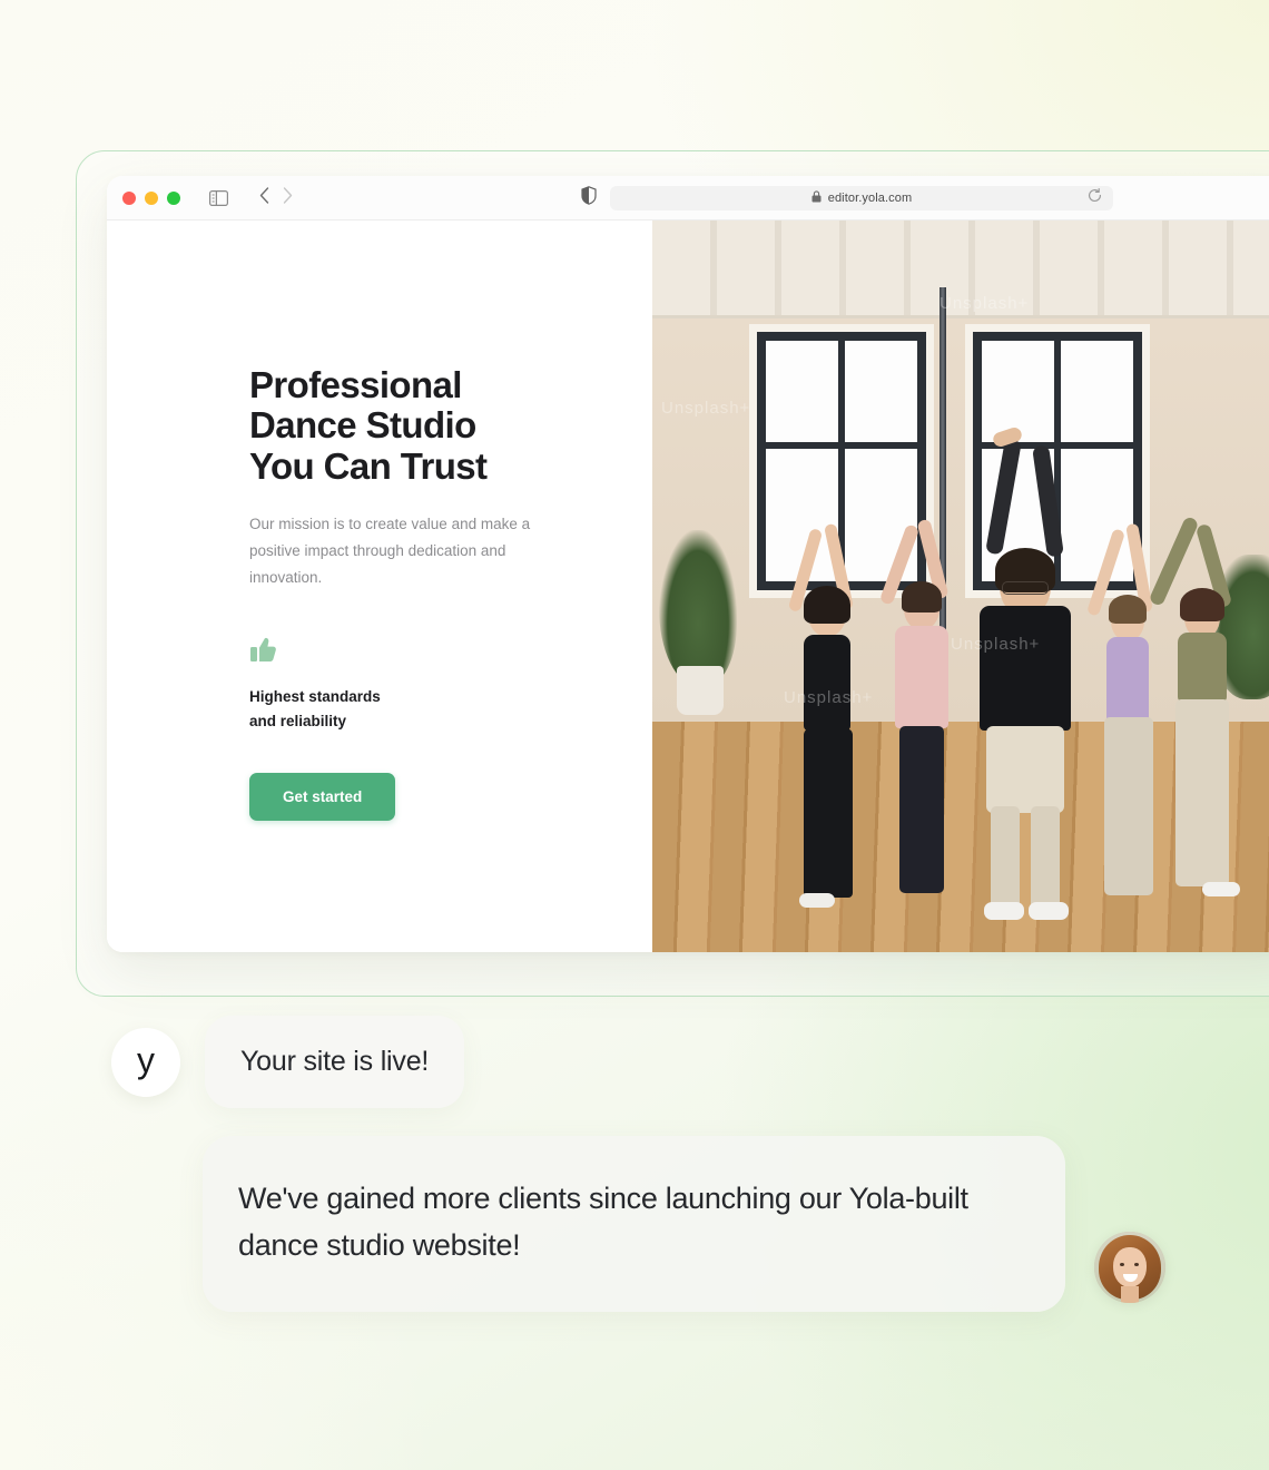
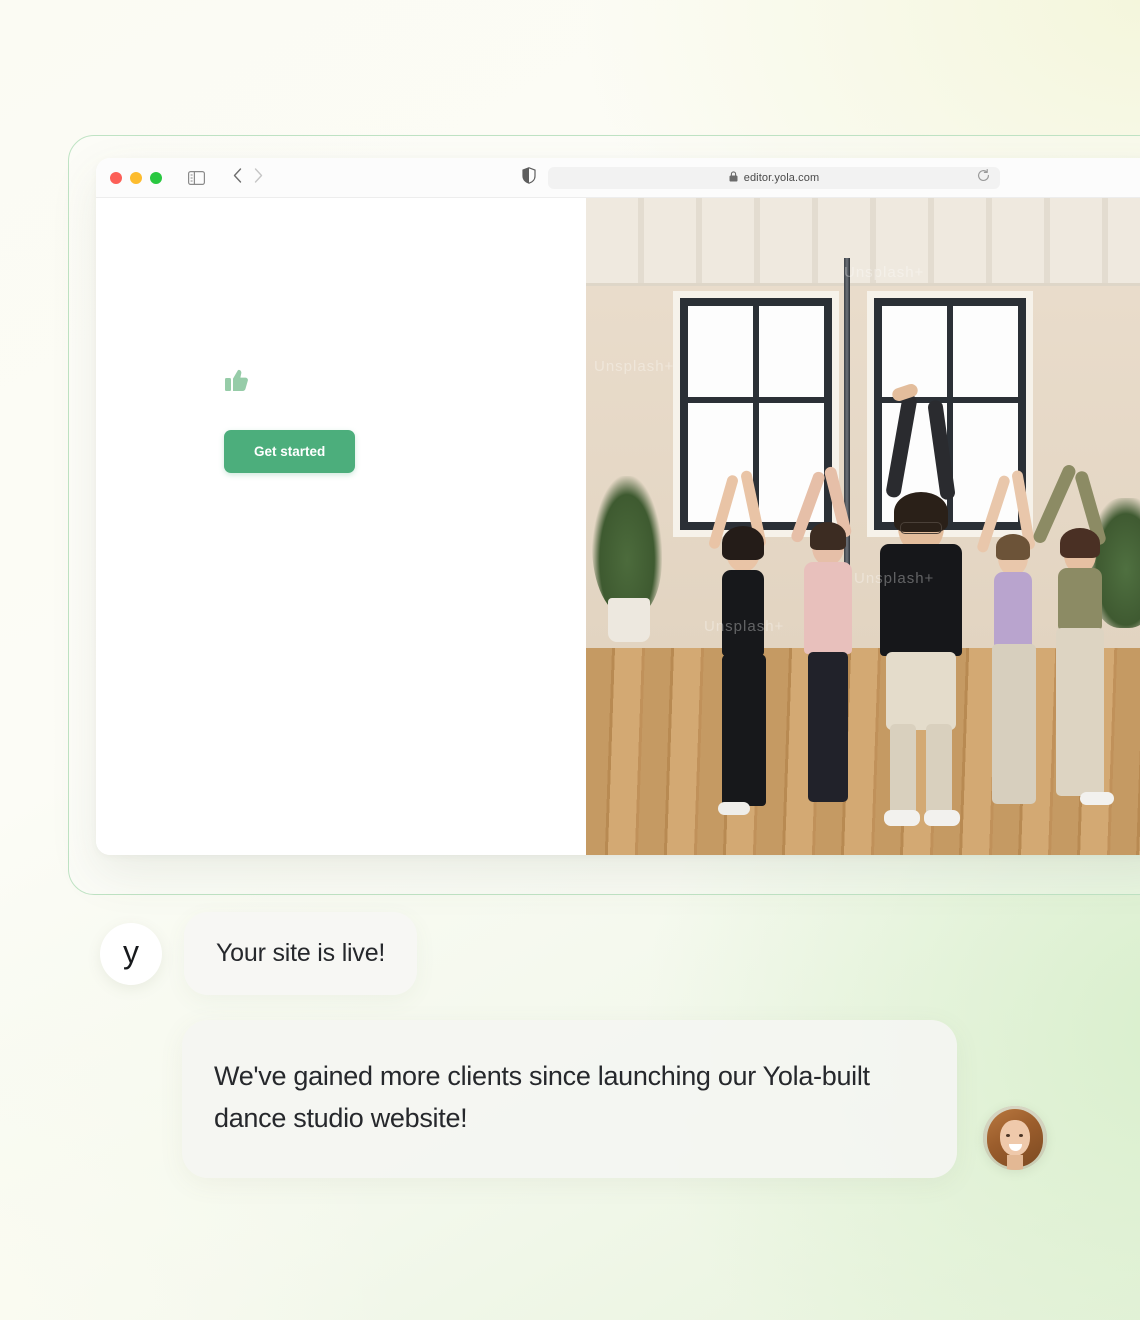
  editor.yola.com
- Professional
- Dance Studio
- You Can Trust
- Our mission is to create value and make a positive impact through dedication and innovation.
- Highest standards
- and reliability
  Get started
  Unsplash+
  Unsplash+
  Unsplash+
  Unsplash+
  y
  Your site is live!
  We've gained more clients since launching our Yola-built dance studio website!
